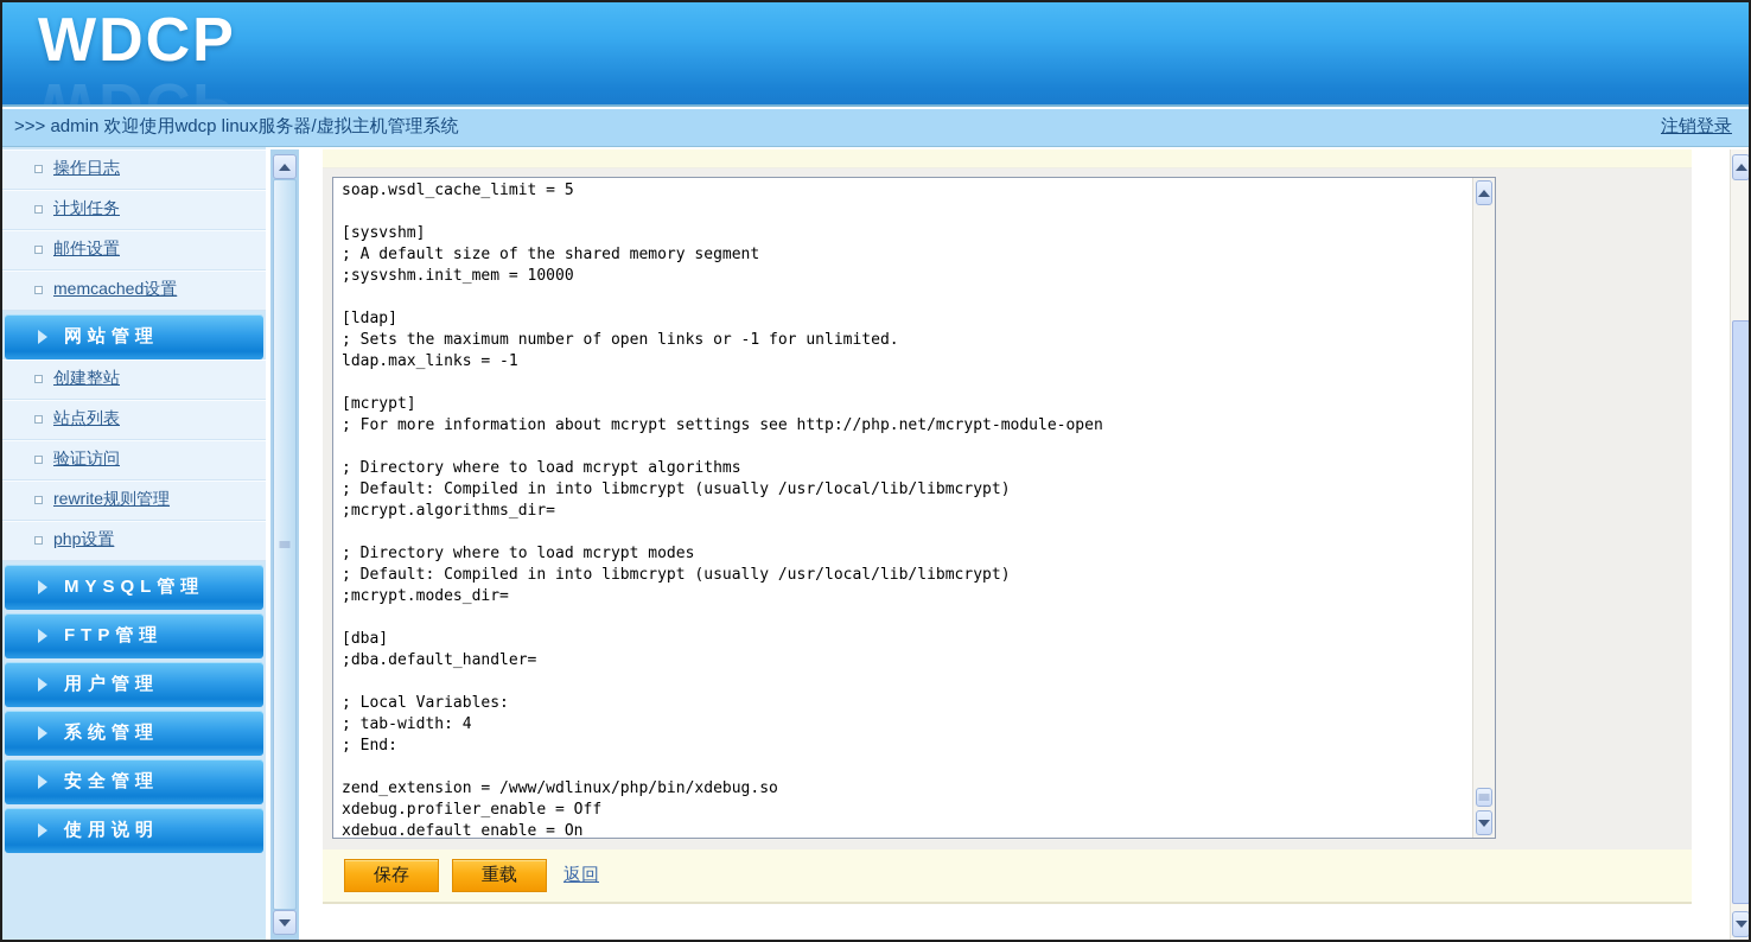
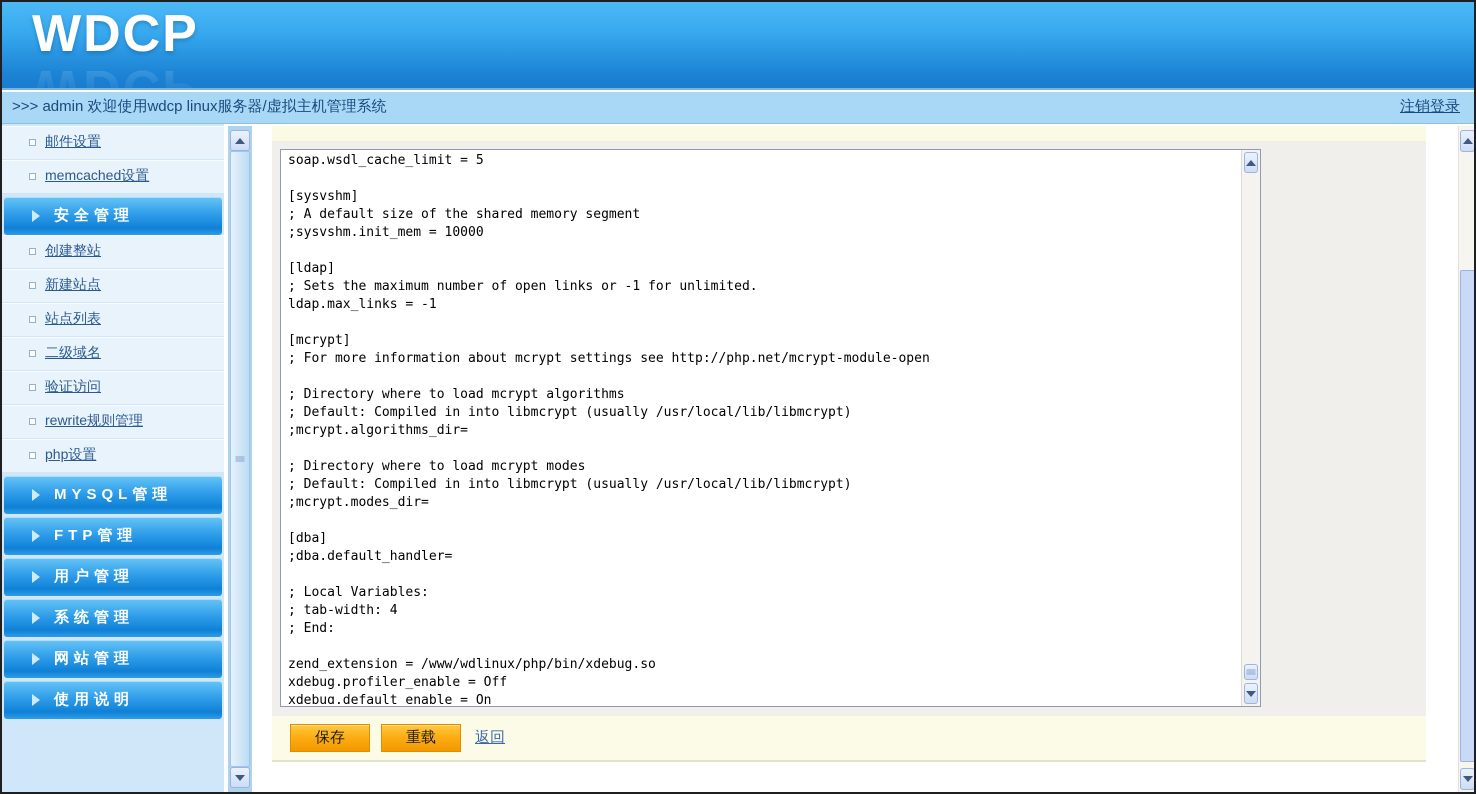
  WDCP
  >>> admin 欢迎使用wdcp linux服务器/虚拟主机管理系统
  注销登录
- 操作日志
- 计划任务
  邮件设置
  memcached设置
- 网站管理
+ 安全管理
  创建整站
+ 新建站点
  站点列表
+ 二级域名
  验证访问
  rewrite规则管理
  php设置
  MYSQL管理
  FTP管理
  用户管理
  系统管理
- 安全管理
+ 网站管理
  使用说明
  soap.wsdl_cache_limit = 5
  [sysvshm]
  ; A default size of the shared memory segment
  ;sysvshm.init_mem = 10000
  [ldap]
  ; Sets the maximum number of open links or -1 for unlimited.
  ldap.max_links = -1
  [mcrypt]
  ; For more information about mcrypt settings see http://php.net/mcrypt-module-open
  ; Directory where to load mcrypt algorithms
  ; Default: Compiled in into libmcrypt (usually /usr/local/lib/libmcrypt)
  ;mcrypt.algorithms_dir=
  ; Directory where to load mcrypt modes
  ; Default: Compiled in into libmcrypt (usually /usr/local/lib/libmcrypt)
  ;mcrypt.modes_dir=
  [dba]
  ;dba.default_handler=
  ; Local Variables:
  ; tab-width: 4
  ; End:
  zend_extension = /www/wdlinux/php/bin/xdebug.so
  xdebug.profiler_enable = Off
  xdebug.default_enable = On
  保存
  重载
  返回
